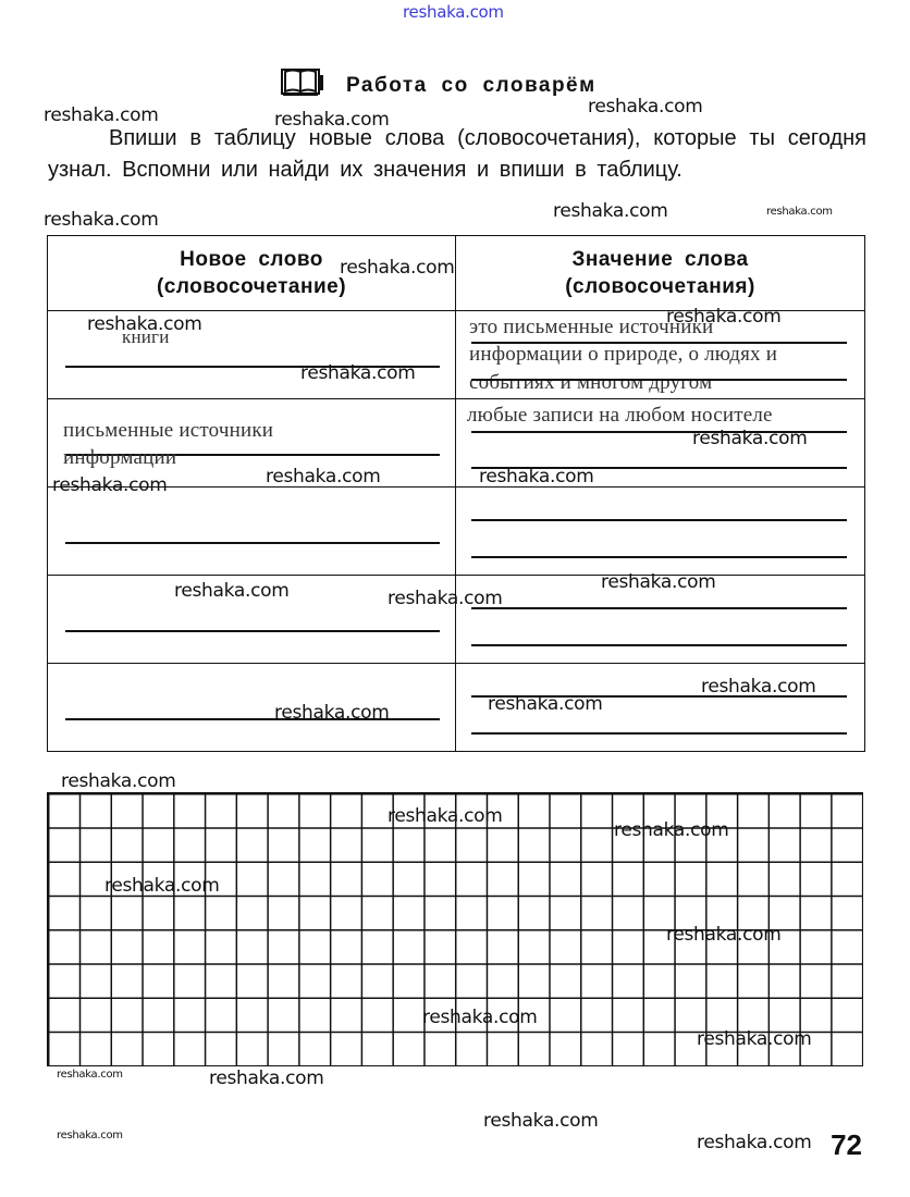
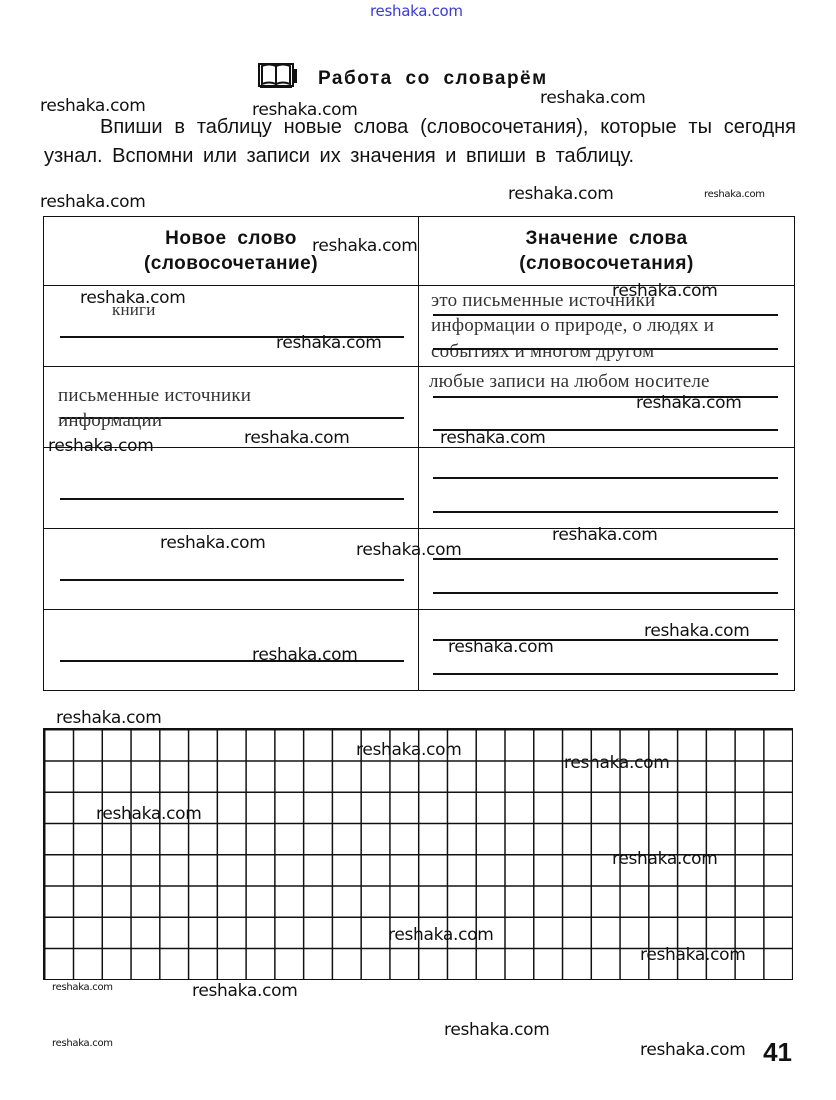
  reshaka.com
  Работа со словарём
- Впиши в таблицу новые слова (словосочетания), которые ты сегодня узнал. Вспомни или найди их значения и впиши в таблицу.
+ Впиши в таблицу новые слова (словосочетания), которые ты сегодня узнал. Вспомни или записи их значения и впиши в таблицу.
  Новое слово (словосочетание)	Значение слова (словосочетания)
  книги	это письменные источники информации о природе, о людях и событиях и многом другом
  письменные источники информации	любые записи на любом носителе
- 72
+ 41
  reshaka.com
  reshaka.com
  reshaka.com
  reshaka.com
  reshaka.com
  reshaka.com
  reshaka.com
  reshaka.com
  reshaka.com
  reshaka.com
  reshaka.com
  reshaka.com
  reshaka.com
  reshaka.com
  reshaka.com
  reshaka.com
  reshaka.com
  reshaka.com
  reshaka.com
  reshaka.com
  reshaka.com
  reshaka.com
  reshaka.com
  reshaka.com
  reshaka.com
  reshaka.com
  reshaka.com
  reshaka.com
  reshaka.com
  reshaka.com
  reshaka.com
  reshaka.com
